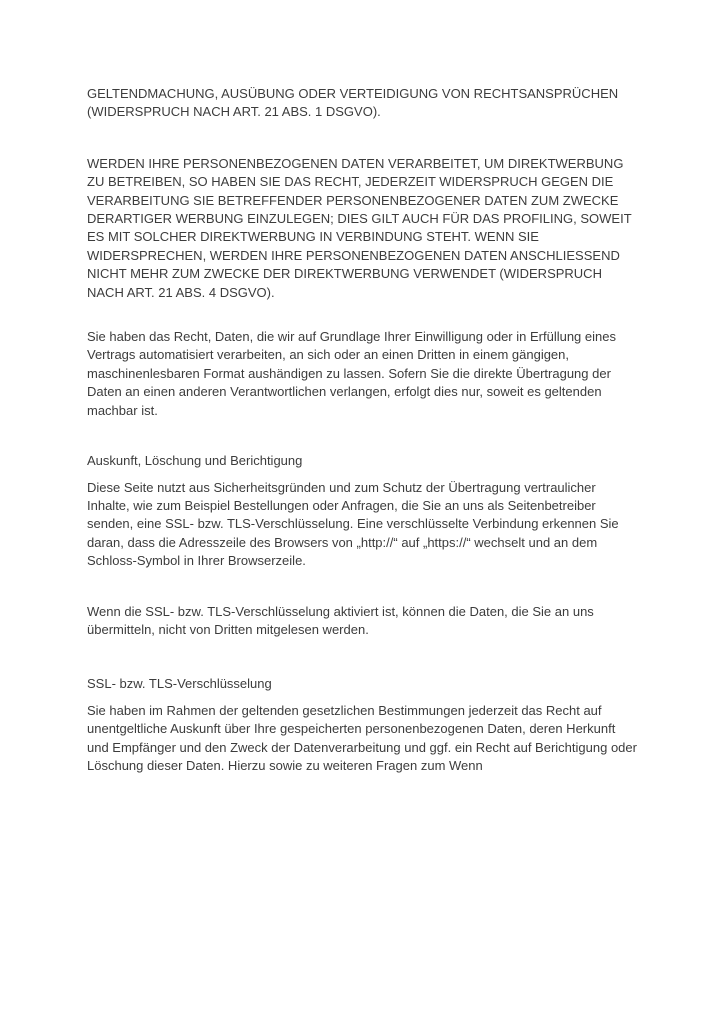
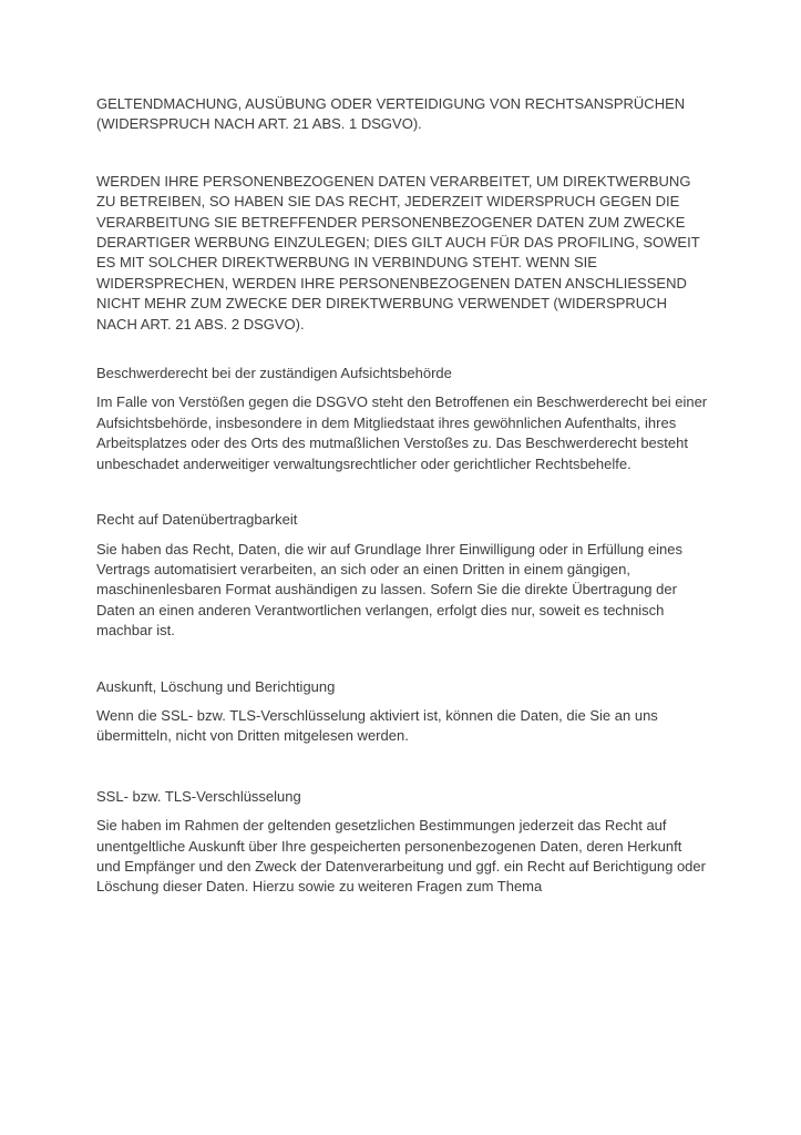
  GELTENDMACHUNG, AUSÜBUNG ODER VERTEIDIGUNG VON RECHTSANSPRÜCHEN (WIDERSPRUCH NACH ART. 21 ABS. 1 DSGVO).
- WERDEN IHRE PERSONENBEZOGENEN DATEN VERARBEITET, UM DIREKTWERBUNG ZU BETREIBEN, SO HABEN SIE DAS RECHT, JEDERZEIT WIDERSPRUCH GEGEN DIE VERARBEITUNG SIE BETREFFENDER PERSONENBEZOGENER DATEN ZUM ZWECKE DERARTIGER WERBUNG EINZULEGEN; DIES GILT AUCH FÜR DAS PROFILING, SOWEIT ES MIT SOLCHER DIREKTWERBUNG IN VERBINDUNG STEHT. WENN SIE WIDERSPRECHEN, WERDEN IHRE PERSONENBEZOGENEN DATEN ANSCHLIESSEND NICHT MEHR ZUM ZWECKE DER DIREKTWERBUNG VERWENDET (WIDERSPRUCH NACH ART. 21 ABS. 4 DSGVO).
+ WERDEN IHRE PERSONENBEZOGENEN DATEN VERARBEITET, UM DIREKTWERBUNG ZU BETREIBEN, SO HABEN SIE DAS RECHT, JEDERZEIT WIDERSPRUCH GEGEN DIE VERARBEITUNG SIE BETREFFENDER PERSONENBEZOGENER DATEN ZUM ZWECKE DERARTIGER WERBUNG EINZULEGEN; DIES GILT AUCH FÜR DAS PROFILING, SOWEIT ES MIT SOLCHER DIREKTWERBUNG IN VERBINDUNG STEHT. WENN SIE WIDERSPRECHEN, WERDEN IHRE PERSONENBEZOGENEN DATEN ANSCHLIESSEND NICHT MEHR ZUM ZWECKE DER DIREKTWERBUNG VERWENDET (WIDERSPRUCH NACH ART. 21 ABS. 2 DSGVO).
+ Beschwerderecht bei der zuständigen Aufsichtsbehörde
+ Im Falle von Verstößen gegen die DSGVO steht den Betroffenen ein Beschwerderecht bei einer Aufsichtsbehörde, insbesondere in dem Mitgliedstaat ihres gewöhnlichen Aufenthalts, ihres Arbeitsplatzes oder des Orts des mutmaßlichen Verstoßes zu. Das Beschwerderecht besteht unbeschadet anderweitiger verwaltungsrechtlicher oder gerichtlicher Rechtsbehelfe.
+ Recht auf Datenübertragbarkeit
- Sie haben das Recht, Daten, die wir auf Grundlage Ihrer Einwilligung oder in Erfüllung eines Vertrags automatisiert verarbeiten, an sich oder an einen Dritten in einem gängigen, maschinenlesbaren Format aushändigen zu lassen. Sofern Sie die direkte Übertragung der Daten an einen anderen Verantwortlichen verlangen, erfolgt dies nur, soweit es geltenden machbar ist.
+ Sie haben das Recht, Daten, die wir auf Grundlage Ihrer Einwilligung oder in Erfüllung eines Vertrags automatisiert verarbeiten, an sich oder an einen Dritten in einem gängigen, maschinenlesbaren Format aushändigen zu lassen. Sofern Sie die direkte Übertragung der Daten an einen anderen Verantwortlichen verlangen, erfolgt dies nur, soweit es technisch machbar ist.
  Auskunft, Löschung und Berichtigung
- Diese Seite nutzt aus Sicherheitsgründen und zum Schutz der Übertragung vertraulicher Inhalte, wie zum Beispiel Bestellungen oder Anfragen, die Sie an uns als Seitenbetreiber senden, eine SSL- bzw. TLS-Verschlüsselung. Eine verschlüsselte Verbindung erkennen Sie daran, dass die Adresszeile des Browsers von „http://“ auf „https://“ wechselt und an dem Schloss-Symbol in Ihrer Browserzeile.
  Wenn die SSL- bzw. TLS-Verschlüsselung aktiviert ist, können die Daten, die Sie an uns übermitteln, nicht von Dritten mitgelesen werden.
  SSL- bzw. TLS-Verschlüsselung
- Sie haben im Rahmen der geltenden gesetzlichen Bestimmungen jederzeit das Recht auf unentgeltliche Auskunft über Ihre gespeicherten personenbezogenen Daten, deren Herkunft und Empfänger und den Zweck der Datenverarbeitung und ggf. ein Recht auf Berichtigung oder Löschung dieser Daten. Hierzu sowie zu weiteren Fragen zum Wenn
+ Sie haben im Rahmen der geltenden gesetzlichen Bestimmungen jederzeit das Recht auf unentgeltliche Auskunft über Ihre gespeicherten personenbezogenen Daten, deren Herkunft und Empfänger und den Zweck der Datenverarbeitung und ggf. ein Recht auf Berichtigung oder Löschung dieser Daten. Hierzu sowie zu weiteren Fragen zum Thema
